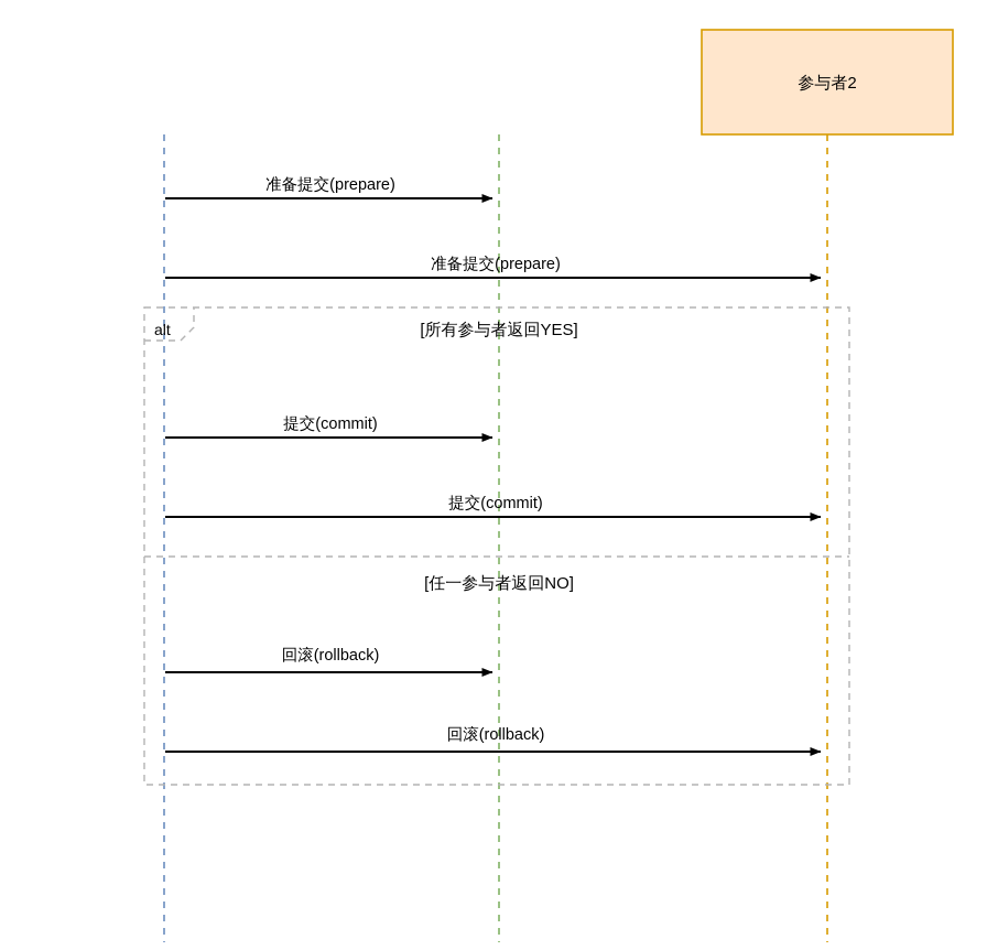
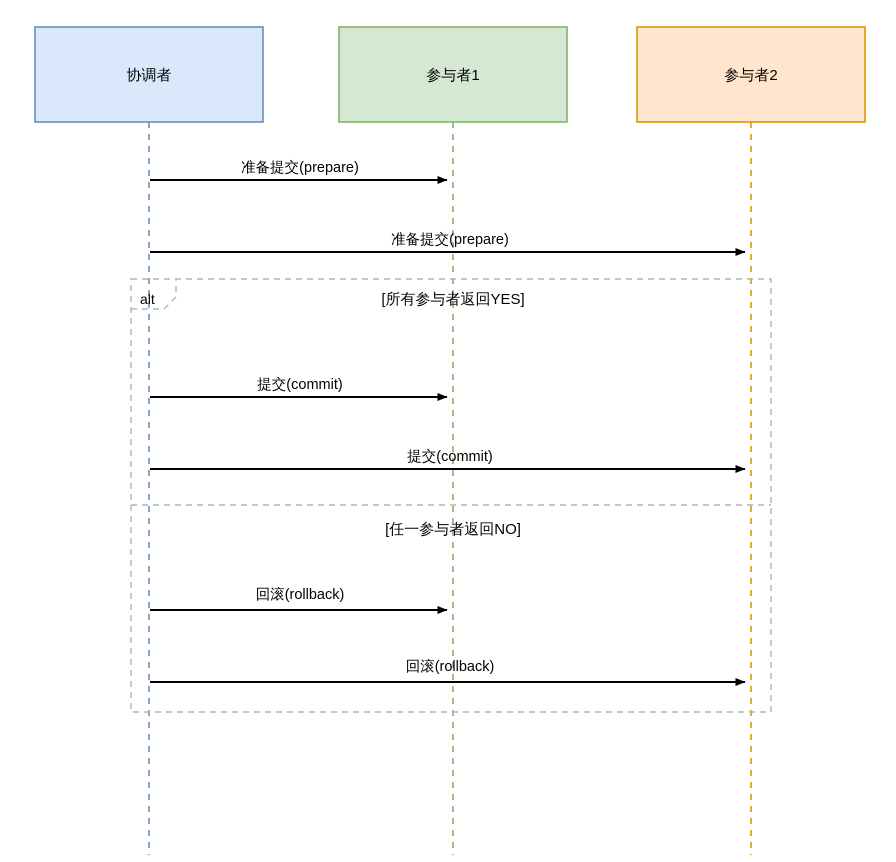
  alt
  [所有参与者返回YES]
  [任一参与者返回NO]
+ 协调者
+ 参与者1
  参与者2
  准备提交(prepare)
  准备提交(prepare)
  提交(commit)
  提交(commit)
  回滚(rollback)
  回滚(rollback)
